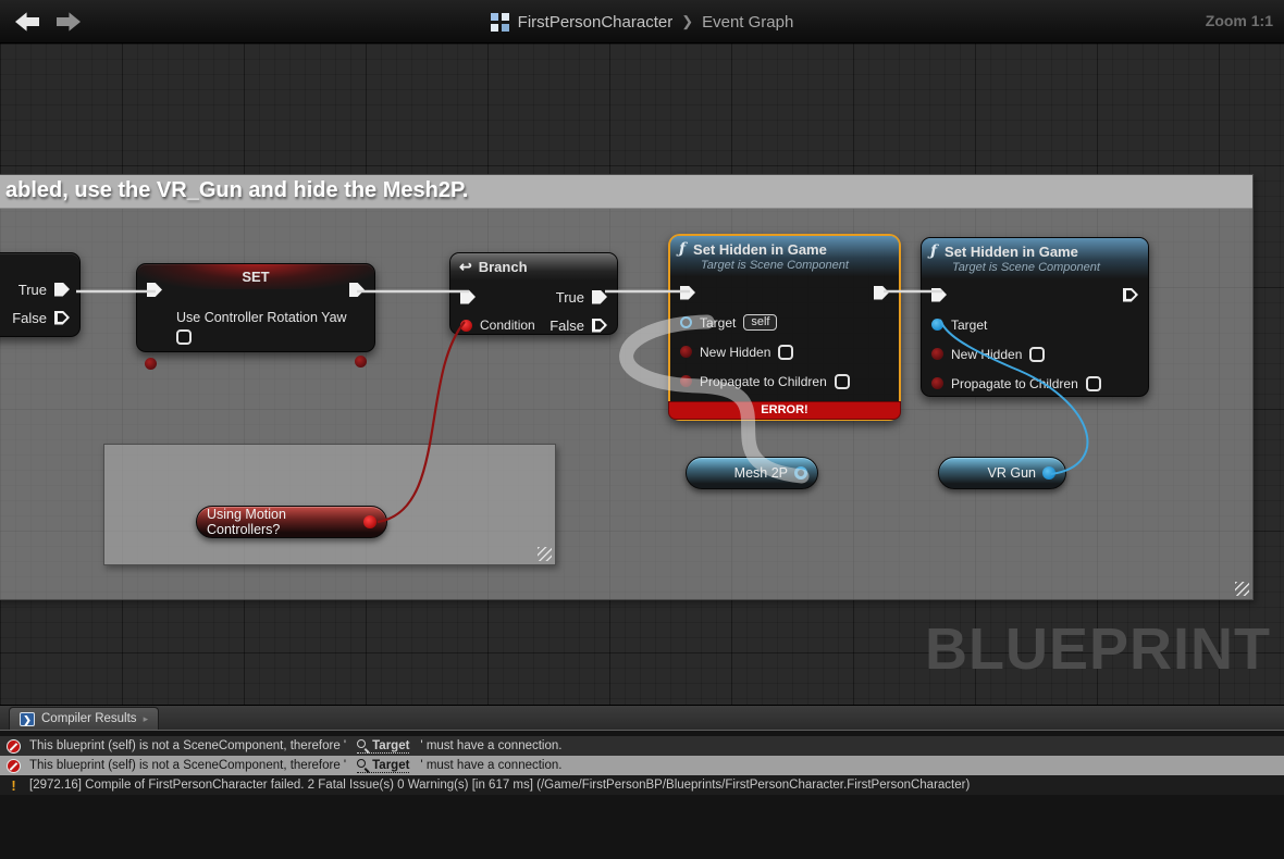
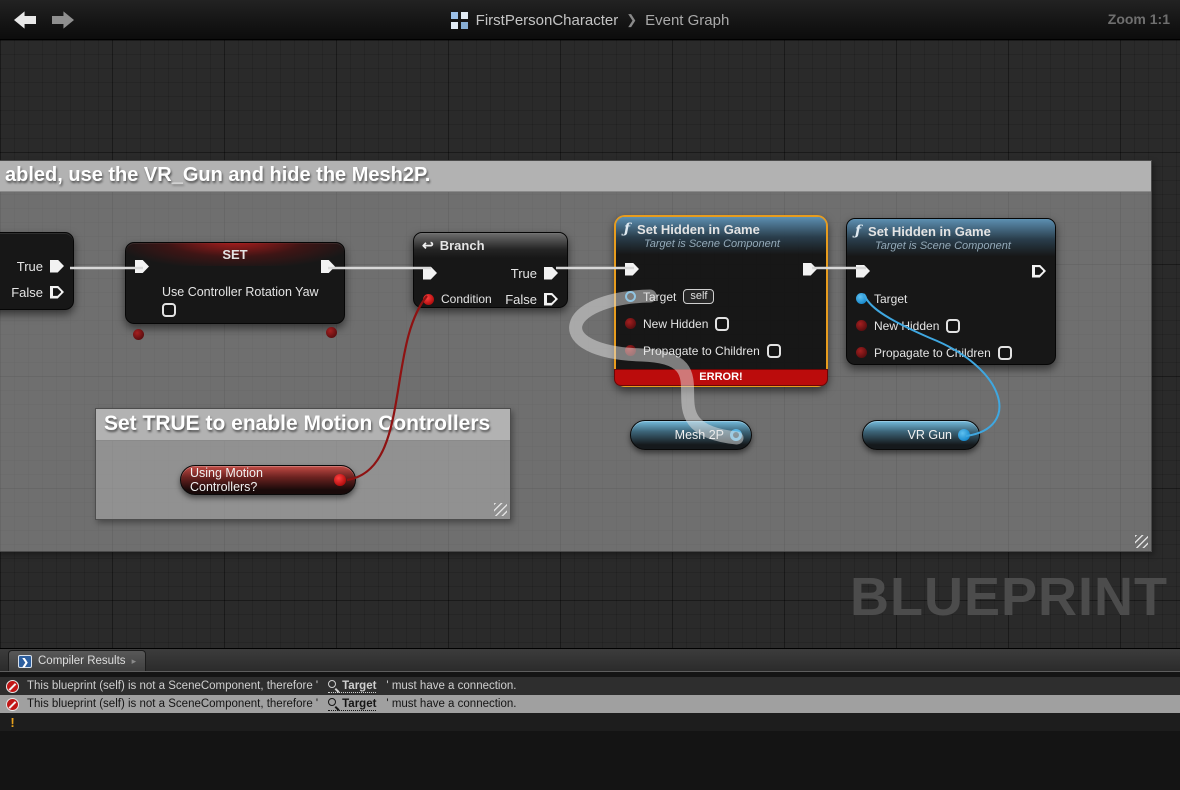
  FirstPersonCharacter
  ❯
  Event Graph
  Zoom 1:1
  BLUEPRINT
  abled, use the VR_Gun and hide the Mesh2P.
+ Set TRUE to enable Motion Controllers
  True
  False
  SET
  Use Controller Rotation Yaw
  ↩
  Branch
  True
  Condition
  False
  ƒ
  Set Hidden in Game
  Target is Scene Component
  Target
  self
  New Hidden
  Propagate to Children
  ERROR!
  ƒ
  Set Hidden in Game
  Target is Scene Component
  Target
  New Hidden
  Propagate to Cildren
  Mesh 2P
  VR Gun
  Using Motion Controllers?
  ❯
  Compiler Results
  ▸
  This blueprint (self) is not a SceneComponent, therefore '
  Target
  ' must have a connection.
  This blueprint (self) is not a SceneComponent, therefore '
  Target
  ' must have a connection.
  !
- [2972.16] Compile of FirstPersonCharacter failed. 2 Fatal Issue(s) 0 Warning(s) [in 617 ms] (/Game/FirstPersonBP/Blueprints/FirstPersonCharacter.FirstPersonCharacter)
